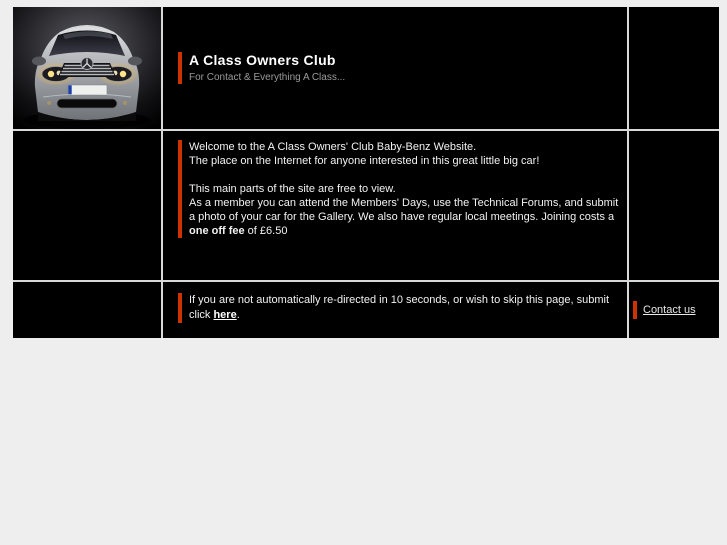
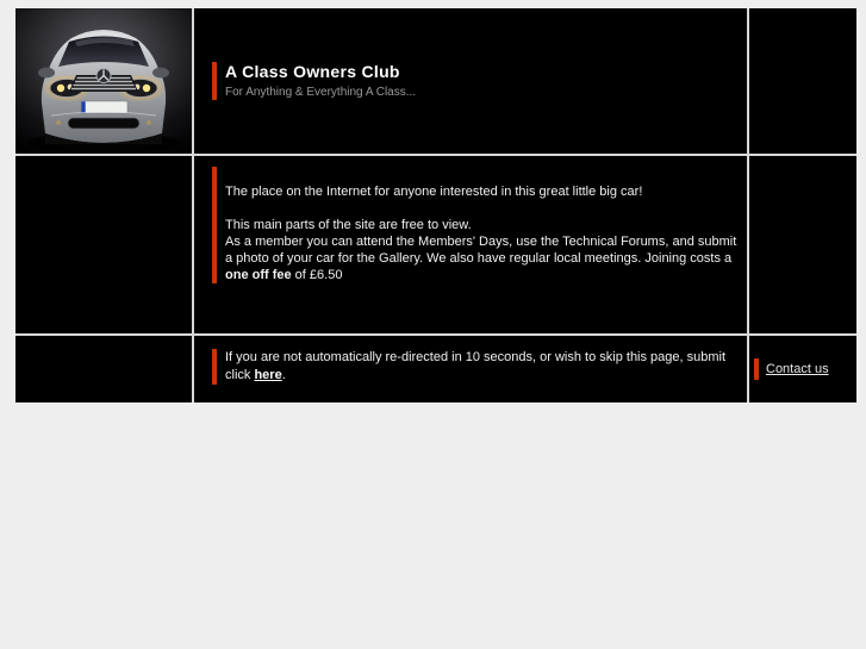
  A Class Owners Club
- For Contact & Everything A Class...
+ For Anything & Everything A Class...
- Welcome to the A Class Owners' Club Baby-Benz Website.
  The place on the Internet for anyone interested in this great little big car!
  This main parts of the site are free to view.
  As a member you can attend the Members' Days, use the Technical Forums, and submit a photo of your car for the Gallery. We also have regular local meetings. Joining costs a one off fee of £6.50
  If you are not automatically re-directed in 10 seconds, or wish to skip this page, submit click here.
  Contact us
